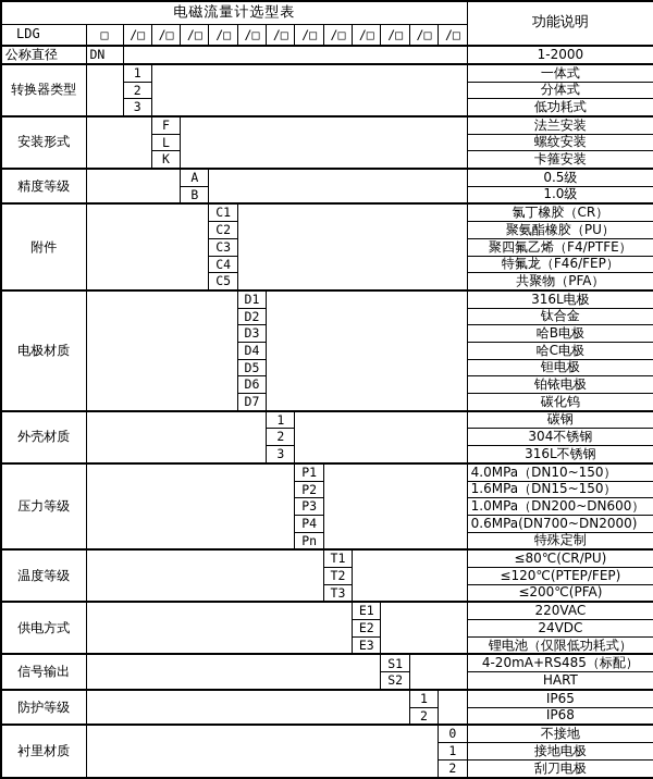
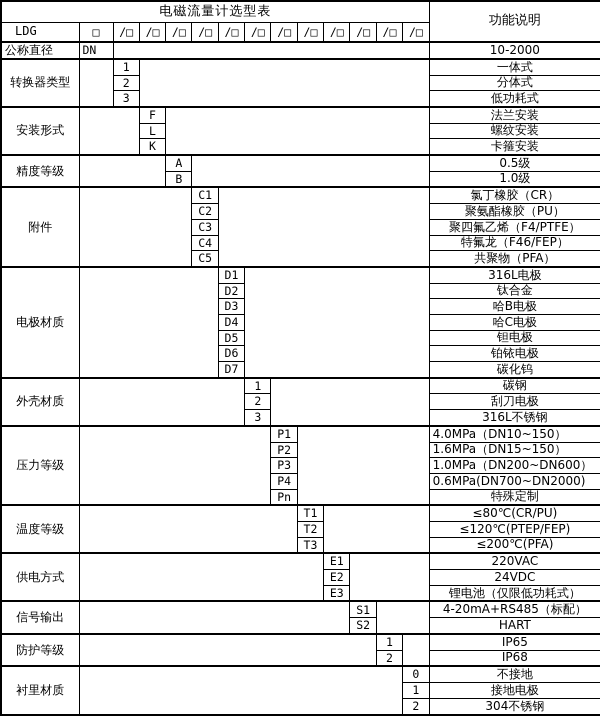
  电磁流量计选型表	功能说明
  LDG	□	/□	/□	/□	/□	/□	/□	/□	/□	/□	/□	/□	/□
- 公称直径	DN		1-2000
+ 公称直径	DN		10-2000
  转换器类型		1		一体式
  2	分体式
  3	低功耗式
  安装形式		F		法兰安装
  L	螺纹安装
  K	卡箍安装
  精度等级		A		0.5级
  B	1.0级
  附件		C1		氯丁橡胶（CR）
  C2	聚氨酯橡胶（PU）
  C3	聚四氟乙烯（F4/PTFE）
  C4	特氟龙（F46/FEP）
  C5	共聚物（PFA）
  电极材质		D1		316L电极
  D2	钛合金
  D3	哈B电极
  D4	哈C电极
  D5	钽电极
  D6	铂铱电极
  D7	碳化钨
  外壳材质		1		碳钢
- 2	304不锈钢
+ 2	刮刀电极
  3	316L不锈钢
  压力等级		P1		4.0MPa（DN10~150）
  P2	1.6MPa（DN15~150）
  P3	1.0MPa（DN200~DN600）
  P4	0.6MPa(DN700~DN2000)
  Pn	特殊定制
  温度等级		T1		≤80℃(CR/PU)
  T2	≤120℃(PTEP/FEP)
  T3	≤200℃(PFA)
  供电方式		E1		220VAC
  E2	24VDC
  E3	锂电池（仅限低功耗式）
  信号输出		S1		4-20mA+RS485（标配）
  S2	HART
  防护等级		1		IP65
  2	IP68
  衬里材质		0	不接地
  1	接地电极
- 2	刮刀电极
+ 2	304不锈钢
